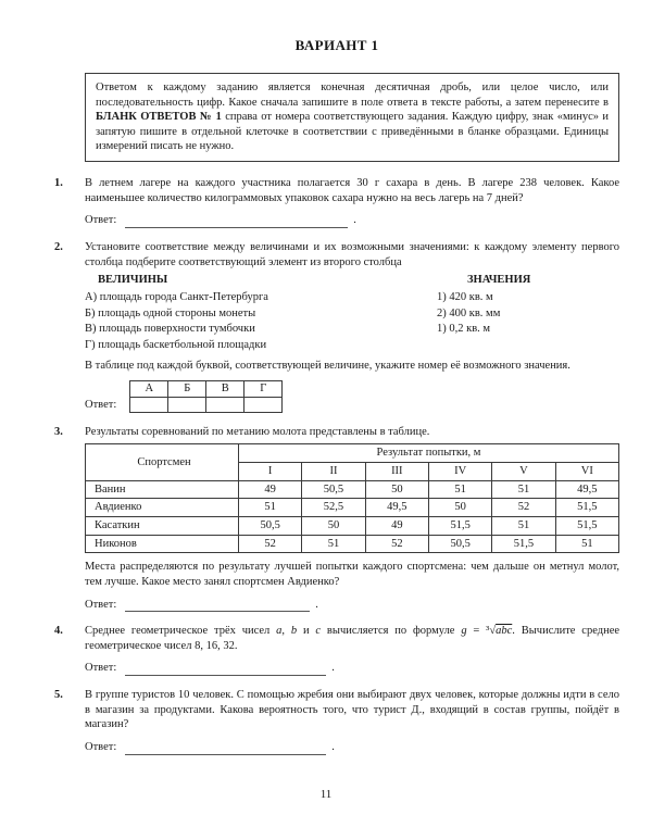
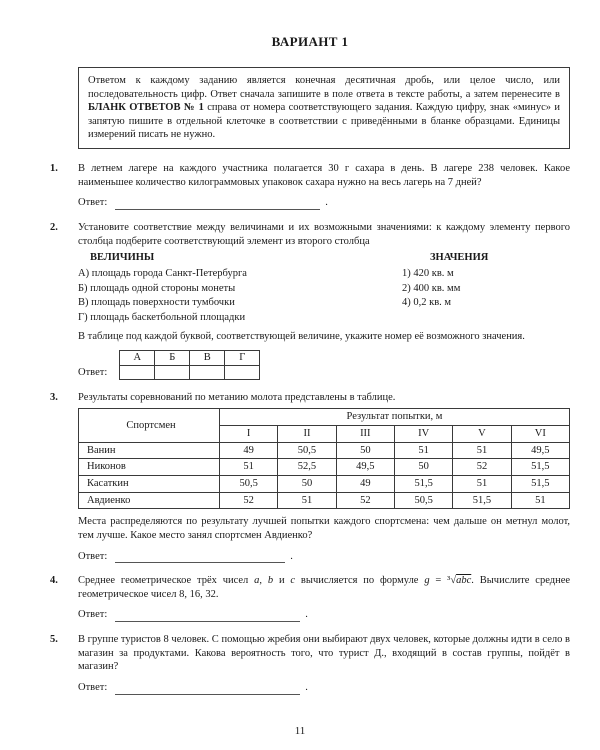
  ВАРИАНТ 1
- Ответом к каждому заданию является конечная десятичная дробь, или целое число, или последовательность цифр. Какое сначала запишите в поле ответа в тексте работы, а затем перенесите в БЛАНК ОТВЕТОВ № 1 справа от номера соответствующего задания. Каждую цифру, знак «минус» и запятую пишите в отдельной клеточке в соответствии с приведёнными в бланке образцами. Единицы измерений писать не нужно.
+ Ответом к каждому заданию является конечная десятичная дробь, или целое число, или последовательность цифр. Ответ сначала запишите в поле ответа в тексте работы, а затем перенесите в БЛАНК ОТВЕТОВ № 1 справа от номера соответствующего задания. Каждую цифру, знак «минус» и запятую пишите в отдельной клеточке в соответствии с приведёнными в бланке образцами. Единицы измерений писать не нужно.
  1.
  В летнем лагере на каждого участника полагается 30 г сахара в день. В лагере 238 человек. Какое наименьшее количество килограммовых упаковок сахара нужно на весь лагерь на 7 дней?
  Ответ:
  .
  2.
  Установите соответствие между величинами и их возможными значениями: к каждому элементу первого столбца подберите соответствующий элемент из второго столбца
  ВЕЛИЧИНЫ
  А) площадь города Санкт-Петербурга
  Б) площадь одной стороны монеты
  В) площадь поверхности тумбочки
  Г) площадь баскетбольной площадки
  ЗНАЧЕНИЯ
  1) 420 кв. м
  2) 400 кв. мм
- 1) 0,2 кв. м
+ 4) 0,2 кв. м
  В таблице под каждой буквой, соответствующей величине, укажите номер её возможного значения.
  Ответ:
  А	Б	В	Г
  3.
  Результаты соревнований по метанию молота представлены в таблице.
  Спортсмен	Результат попытки, м
  I	II	III	IV	V	VI
  Ванин	49	50,5	50	51	51	49,5
- Авдиенко	51	52,5	49,5	50	52	51,5
+ Никонов	51	52,5	49,5	50	52	51,5
  Касаткин	50,5	50	49	51,5	51	51,5
- Никонов	52	51	52	50,5	51,5	51
+ Авдиенко	52	51	52	50,5	51,5	51
  Места распределяются по результату лучшей попытки каждого спортсмена: чем дальше он метнул молот, тем лучше. Какое место занял спортсмен Авдиенко?
  Ответ:
  .
  4.
  Среднее геометрическое трёх чисел a, b и c вычисляется по формуле g = ³√abc. Вычислите среднее геометрическое чисел 8, 16, 32.
  Ответ:
  .
  5.
- В группе туристов 10 человек. С помощью жребия они выбирают двух человек, которые должны идти в село в магазин за продуктами. Какова вероятность того, что турист Д., входящий в состав группы, пойдёт в магазин?
+ В группе туристов 8 человек. С помощью жребия они выбирают двух человек, которые должны идти в село в магазин за продуктами. Какова вероятность того, что турист Д., входящий в состав группы, пойдёт в магазин?
  Ответ:
  .
  11
